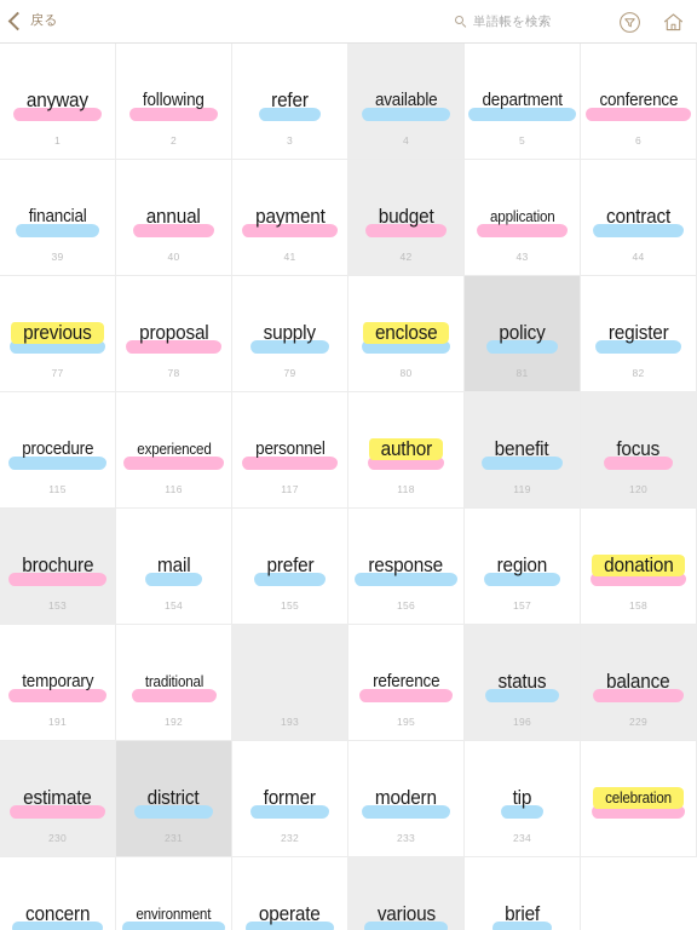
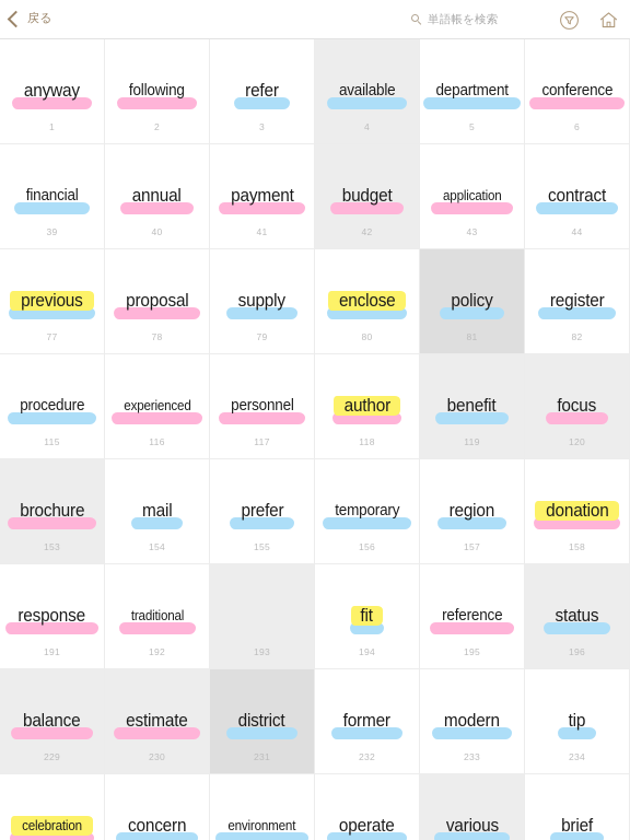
  戻る
  単語帳を検索
  anyway
  1
  following
  2
  refer
  3
  available
  4
  department
  5
  conference
  6
  financial
  39
  annual
  40
  payment
  41
  budget
  42
  application
  43
  contract
  44
  previous
  77
  proposal
  78
  supply
  79
  enclose
  80
  policy
  81
  register
  82
  procedure
  115
  experienced
  116
  personnel
  117
  author
  118
  benefit
  119
  focus
  120
  brochure
  153
  mail
  154
  prefer
  155
- response
+ temporary
  156
  region
  157
  donation
  158
- temporary
+ response
  191
  traditional
  192
  193
+ fit
+ 194
  reference
  195
  status
  196
  balance
  229
  estimate
  230
  district
  231
  former
  232
  modern
  233
  tip
  234
  celebration
  concern
  environment
  operate
  various
  brief
